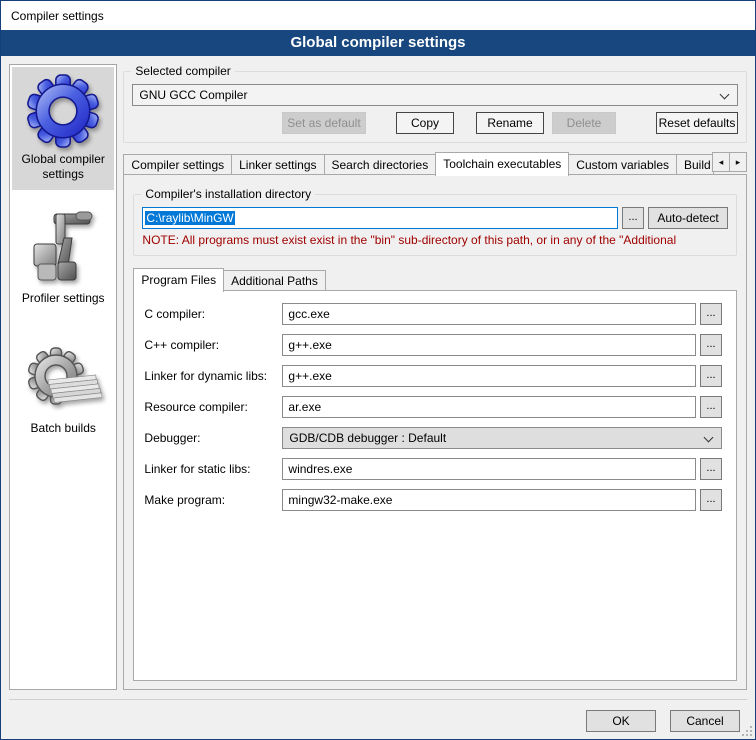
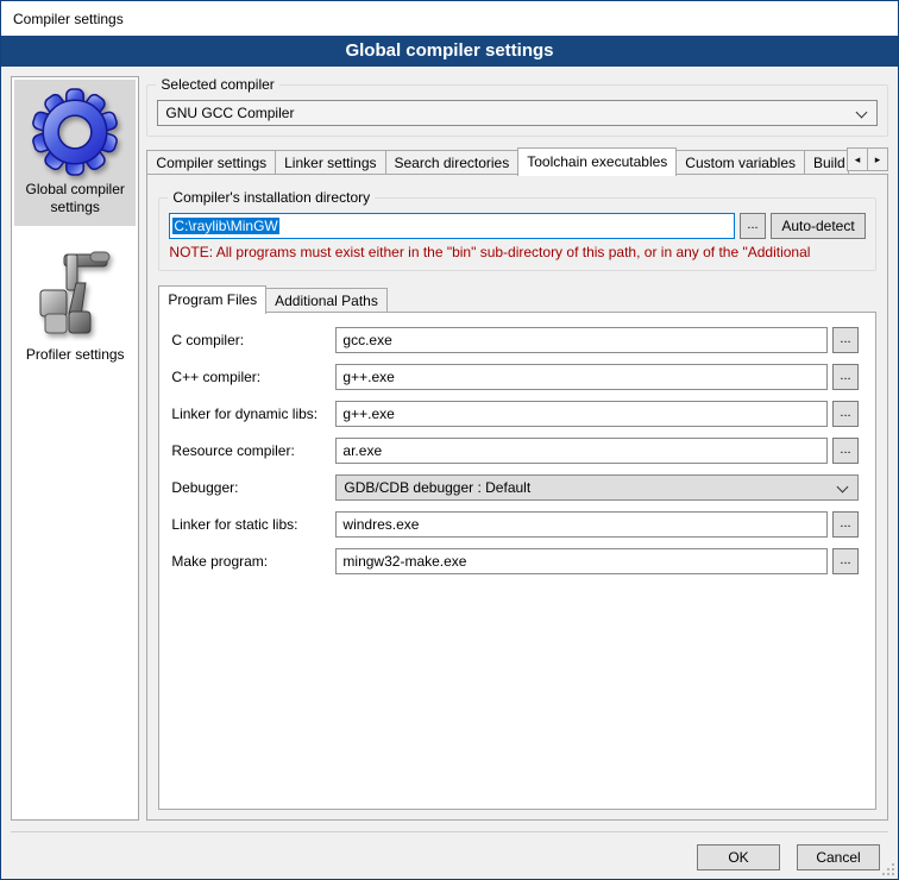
  Compiler settings
  Global compiler settings
  Global compiler settings
  Profiler settings
- Batch builds
  Selected compiler
  GNU GCC Compiler
- Set as default
- Copy
- Rename
- Delete
- Reset defaults
  Compiler settings
  Linker settings
  Search directories
  Toolchain executables
  Custom variables
  Build
  ◂
  ▸
  Compiler's installation directory
  C:\raylib\MinGW
  ...
  Auto-detect
- NOTE: All programs must exist exist in the "bin" sub-directory of this path, or in any of the "Additional
+ NOTE: All programs must exist either in the "bin" sub-directory of this path, or in any of the "Additional
  Program Files
  Additional Paths
  C compiler:
  gcc.exe
  ...
  C++ compiler:
  g++.exe
  ...
  Linker for dynamic libs:
  g++.exe
  ...
  Resource compiler:
  ar.exe
  ...
  Debugger:
  GDB/CDB debugger : Default
  Linker for static libs:
  windres.exe
  ...
  Make program:
  mingw32-make.exe
  ...
  OK
  Cancel
